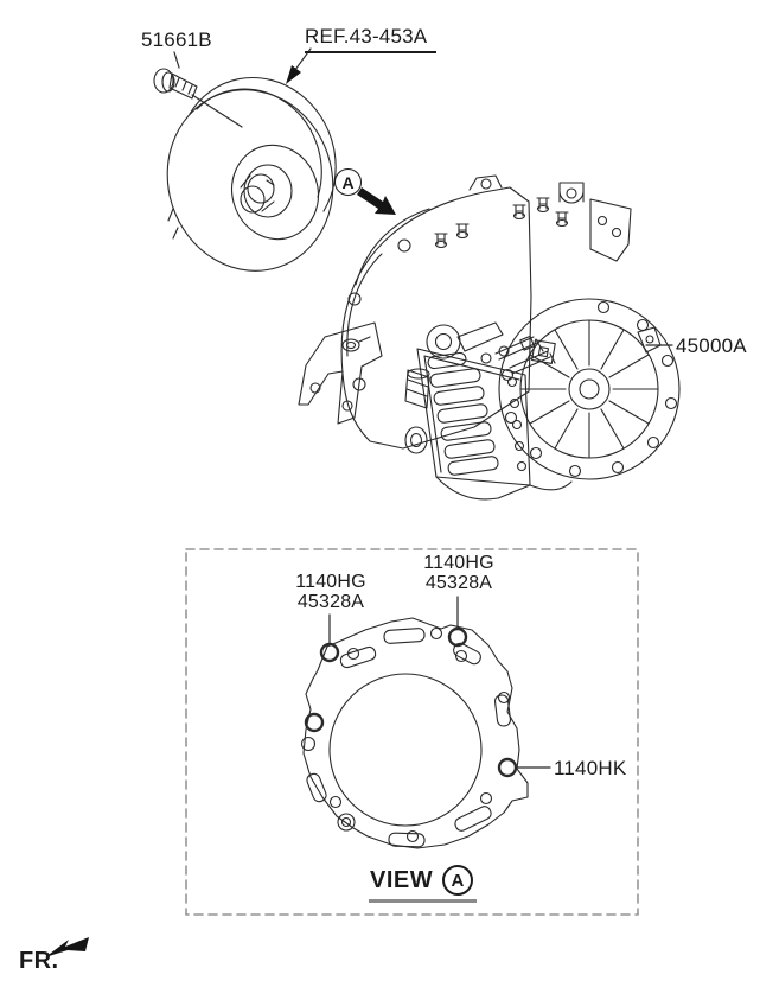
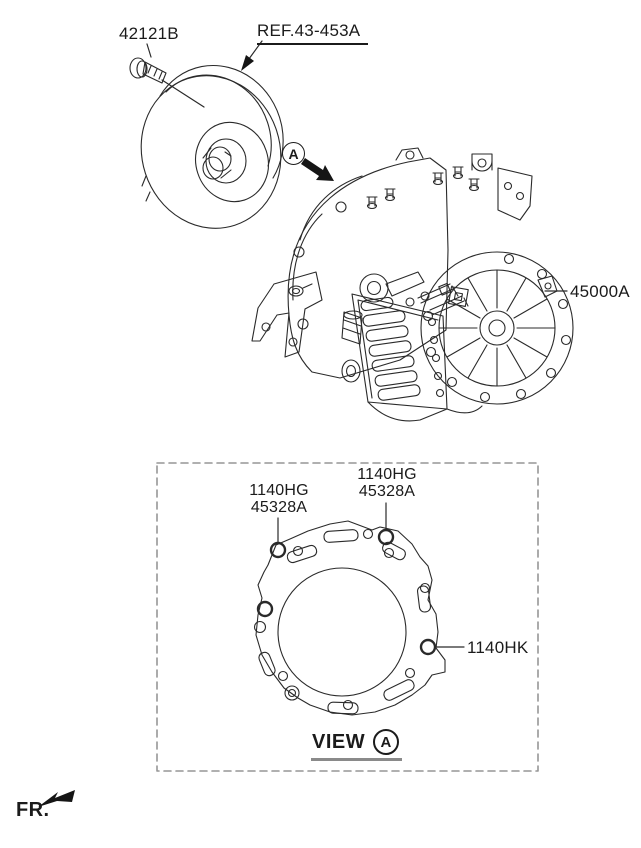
- 51661B
+ 42121B
  REF.43-453A
  A
  45000A
  1140HG
  45328A
  1140HG
  45328A
  1140HK
  VIEW
  A
  FR.
